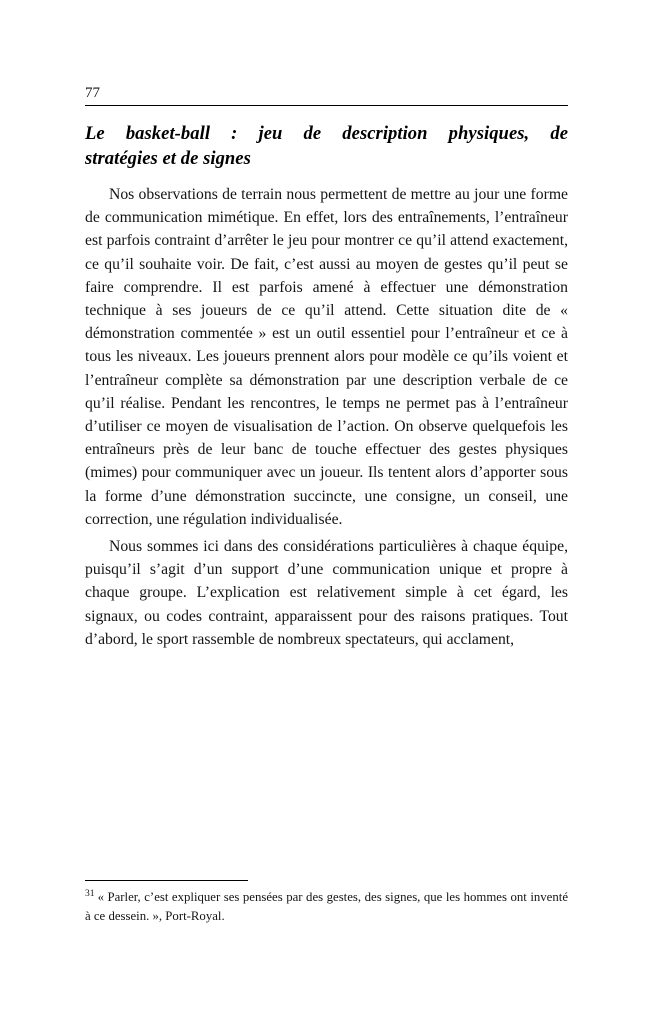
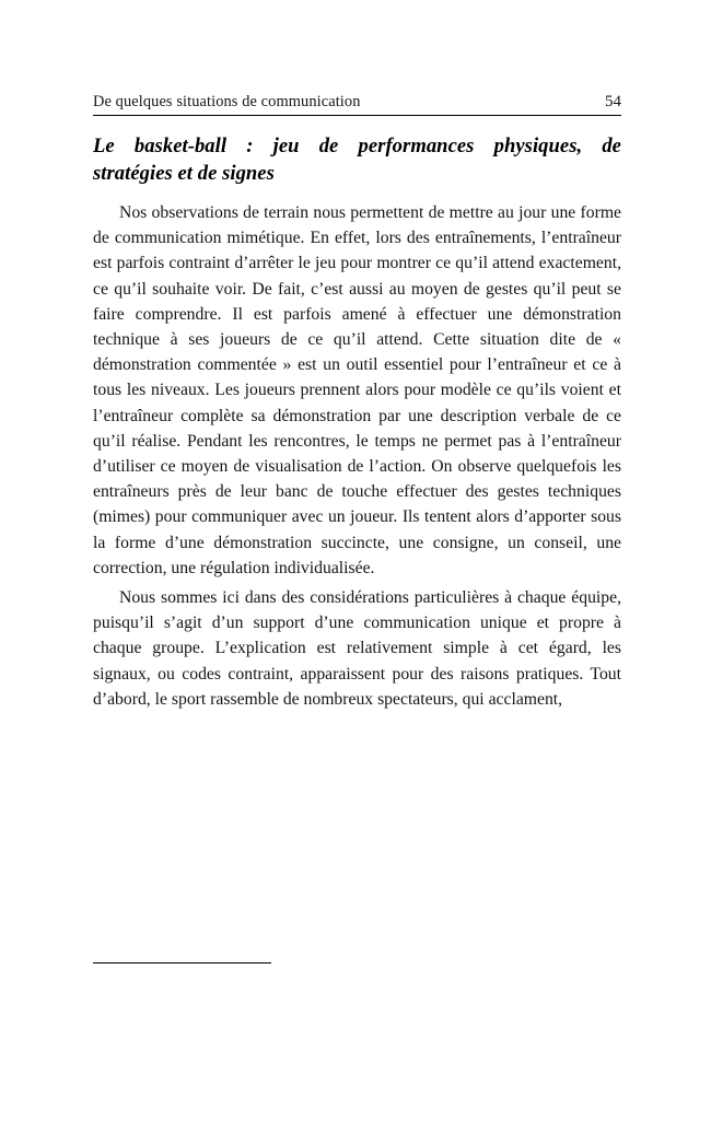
+ De quelques situations de communication
- 77
+ 54
- Le basket-ball : jeu de description physiques, de
+ Le basket-ball : jeu de performances physiques, de
  stratégies et de signes
- Nos observations de terrain nous permettent de mettre au jour une forme de communication mimétique. En effet, lors des entraînements, l’entraîneur est parfois contraint d’arrêter le jeu pour montrer ce qu’il attend exactement, ce qu’il souhaite voir. De fait, c’est aussi au moyen de gestes qu’il peut se faire comprendre. Il est parfois amené à effectuer une démonstration technique à ses joueurs de ce qu’il attend. Cette situation dite de « démonstration commentée » est un outil essentiel pour l’entraîneur et ce à tous les niveaux. Les joueurs prennent alors pour modèle ce qu’ils voient et l’entraîneur complète sa démonstration par une description verbale de ce qu’il réalise. Pendant les rencontres, le temps ne permet pas à l’entraîneur d’utiliser ce moyen de visualisation de l’action. On observe quelquefois les entraîneurs près de leur banc de touche effectuer des gestes physiques (mimes) pour communiquer avec un joueur. Ils tentent alors d’apporter sous la forme d’une démonstration succincte, une consigne, un conseil, une correction, une régulation individualisée.
+ Nos observations de terrain nous permettent de mettre au jour une forme de communication mimétique. En effet, lors des entraînements, l’entraîneur est parfois contraint d’arrêter le jeu pour montrer ce qu’il attend exactement, ce qu’il souhaite voir. De fait, c’est aussi au moyen de gestes qu’il peut se faire comprendre. Il est parfois amené à effectuer une démonstration technique à ses joueurs de ce qu’il attend. Cette situation dite de « démonstration commentée » est un outil essentiel pour l’entraîneur et ce à tous les niveaux. Les joueurs prennent alors pour modèle ce qu’ils voient et l’entraîneur complète sa démonstration par une description verbale de ce qu’il réalise. Pendant les rencontres, le temps ne permet pas à l’entraîneur d’utiliser ce moyen de visualisation de l’action. On observe quelquefois les entraîneurs près de leur banc de touche effectuer des gestes techniques (mimes) pour communiquer avec un joueur. Ils tentent alors d’apporter sous la forme d’une démonstration succincte, une consigne, un conseil, une correction, une régulation individualisée.
  Nous sommes ici dans des considérations particulières à chaque équipe, puisqu’il s’agit d’un support d’une communication unique et propre à chaque groupe. L’explication est relativement simple à cet égard, les signaux, ou codes contraint, apparaissent pour des raisons pratiques. Tout d’abord, le sport rassemble de nombreux spectateurs, qui acclament,
- 31 « Parler, c’est expliquer ses pensées par des gestes, des signes, que les hommes ont inventé à ce dessein. », Port-Royal.
